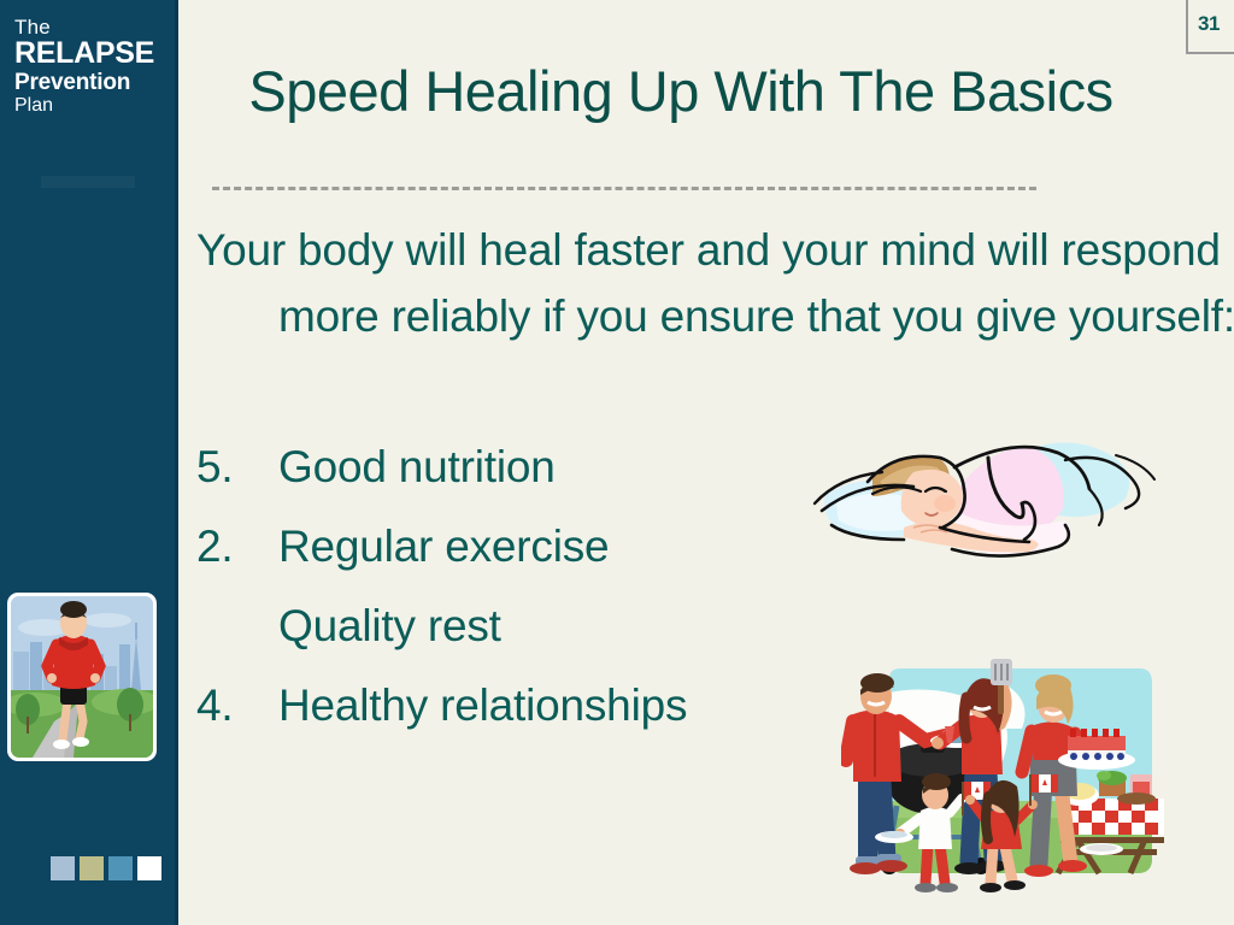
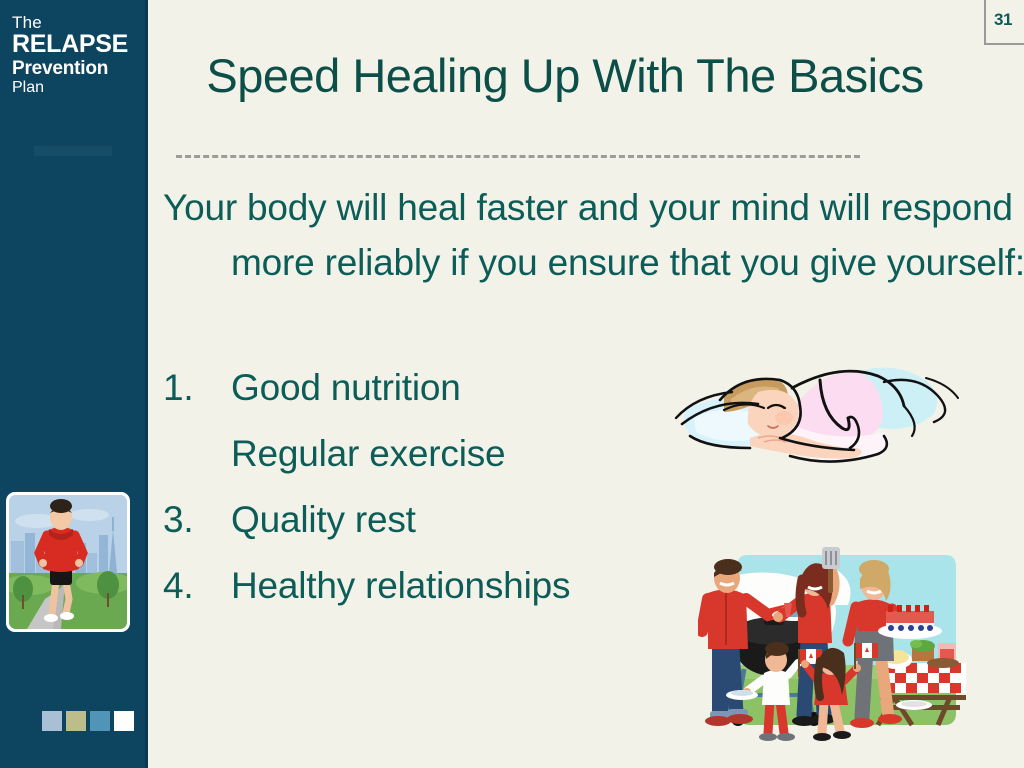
  The
  RELAPSE
  Prevention
  Plan
  31
  Speed Healing Up With The Basics
  Your body will heal faster and your mind will respond more reliably if you ensure that you give yourself:
- 5.
+ 1.
  Good nutrition
- 2.
  Regular exercise
+ 3.
  Quality rest
  4.
  Healthy relationships
